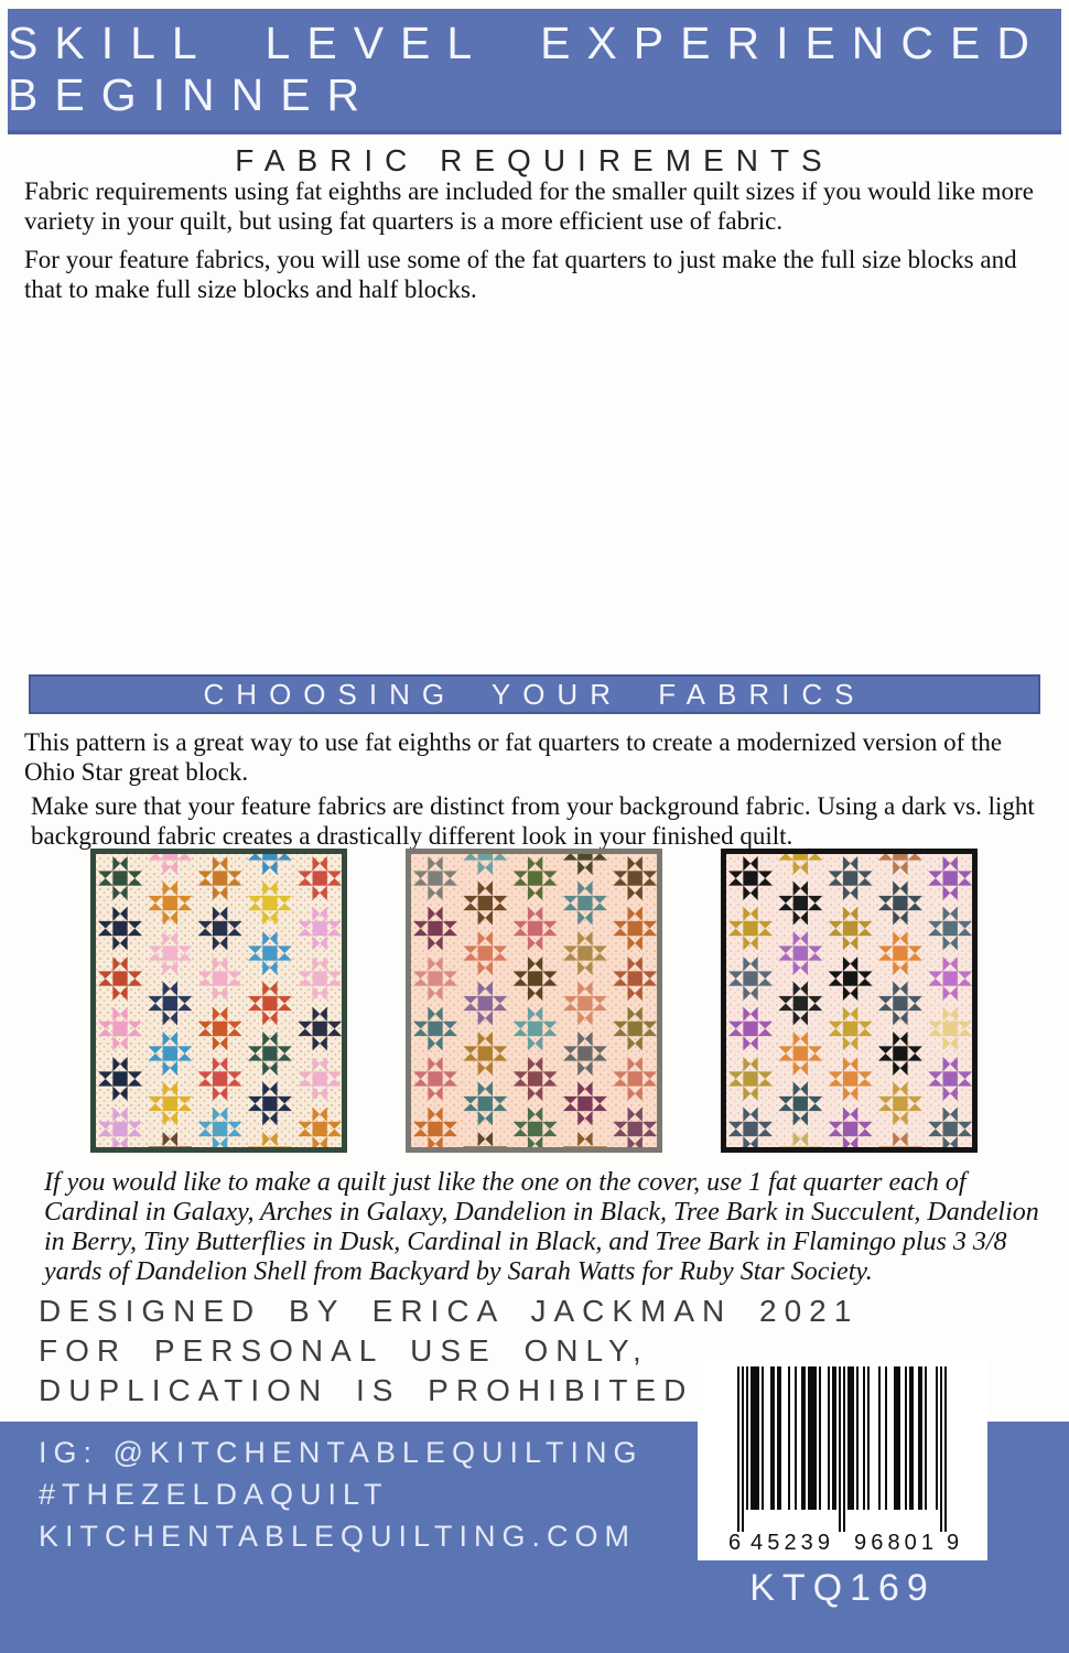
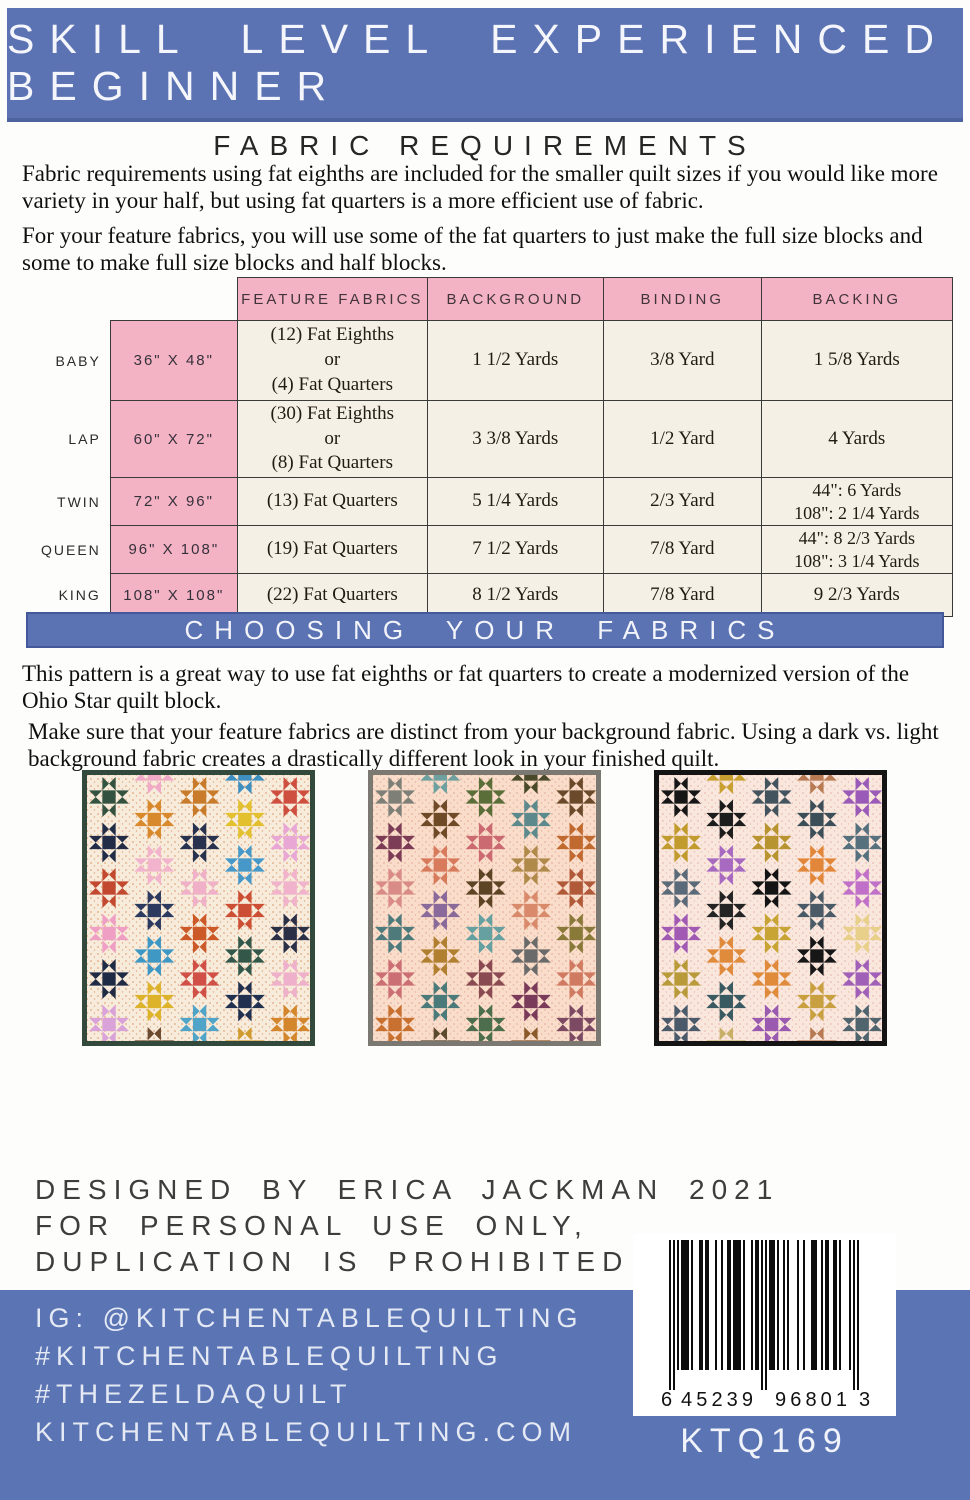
  SKILL LEVEL EXPERIENCED BEGINNER
  FABRIC REQUIREMENTS
- Fabric requirements using fat eighths are included for the smaller quilt sizes if you would like more variety in your quilt, but using fat quarters is a more efficient use of fabric.
+ Fabric requirements using fat eighths are included for the smaller quilt sizes if you would like more variety in your half, but using fat quarters is a more efficient use of fabric.
- For your feature fabrics, you will use some of the fat quarters to just make the full size blocks and that to make full size blocks and half blocks.
+ For your feature fabrics, you will use some of the fat quarters to just make the full size blocks and some to make full size blocks and half blocks.
+ 		FEATURE FABRICS	BACKGROUND	BINDING	BACKING
+ BABY	36" X 48"	(12) Fat Eighths or (4) Fat Quarters	1 1/2 Yards	3/8 Yard	1 5/8 Yards
+ LAP	60" X 72"	(30) Fat Eighths or (8) Fat Quarters	3 3/8 Yards	1/2 Yard	4 Yards
+ TWIN	72" X 96"	(13) Fat Quarters	5 1/4 Yards	2/3 Yard	44": 6 Yards 108": 2 1/4 Yards
+ QUEEN	96" X 108"	(19) Fat Quarters	7 1/2 Yards	7/8 Yard	44": 8 2/3 Yards 108": 3 1/4 Yards
+ KING	108" X 108"	(22) Fat Quarters	8 1/2 Yards	7/8 Yard	9 2/3 Yards
  CHOOSING YOUR FABRICS
- This pattern is a great way to use fat eighths or fat quarters to create a modernized version of the Ohio Star great block.
+ This pattern is a great way to use fat eighths or fat quarters to create a modernized version of the Ohio Star quilt block.
  Make sure that your feature fabrics are distinct from your background fabric. Using a dark vs. light background fabric creates a drastically different look in your finished quilt.
- If you would like to make a quilt just like the one on the cover, use 1 fat quarter each of Cardinal in Galaxy, Arches in Galaxy, Dandelion in Black, Tree Bark in Succulent, Dandelion in Berry, Tiny Butterflies in Dusk, Cardinal in Black, and Tree Bark in Flamingo plus 3 3/8 yards of Dandelion Shell from Backyard by Sarah Watts for Ruby Star Society.
  DESIGNED BY ERICA JACKMAN 2021
  FOR PERSONAL USE ONLY,
  DUPLICATION IS PROHIBITED
  IG: @KITCHENTABLEQUILTING
+ #KITCHENTABLEQUILTING
  #THEZELDAQUILT
  KITCHENTABLEQUILTING.COM
  6
  45239
  96801
- 9
+ 3
  KTQ169
